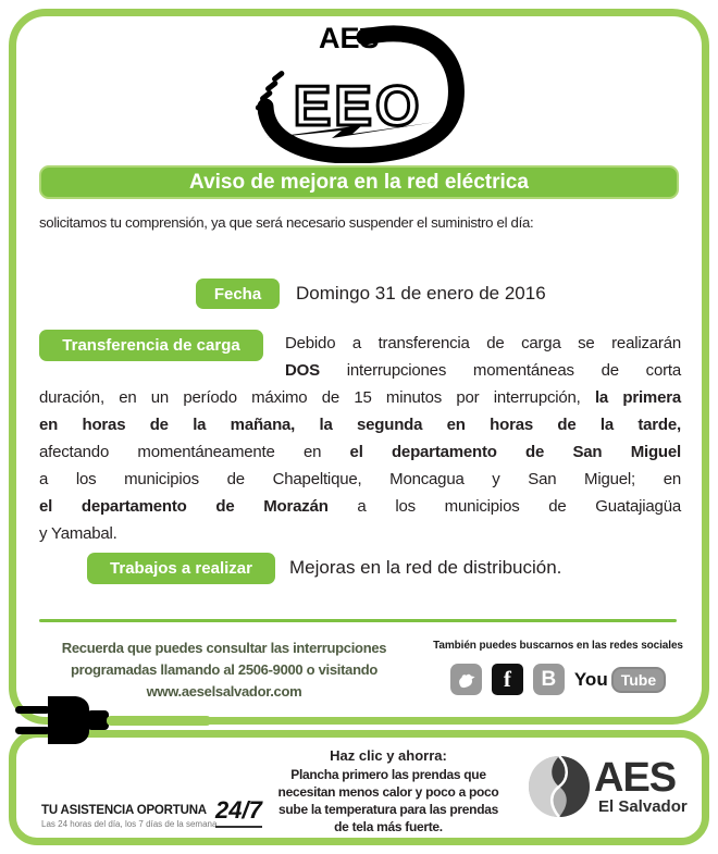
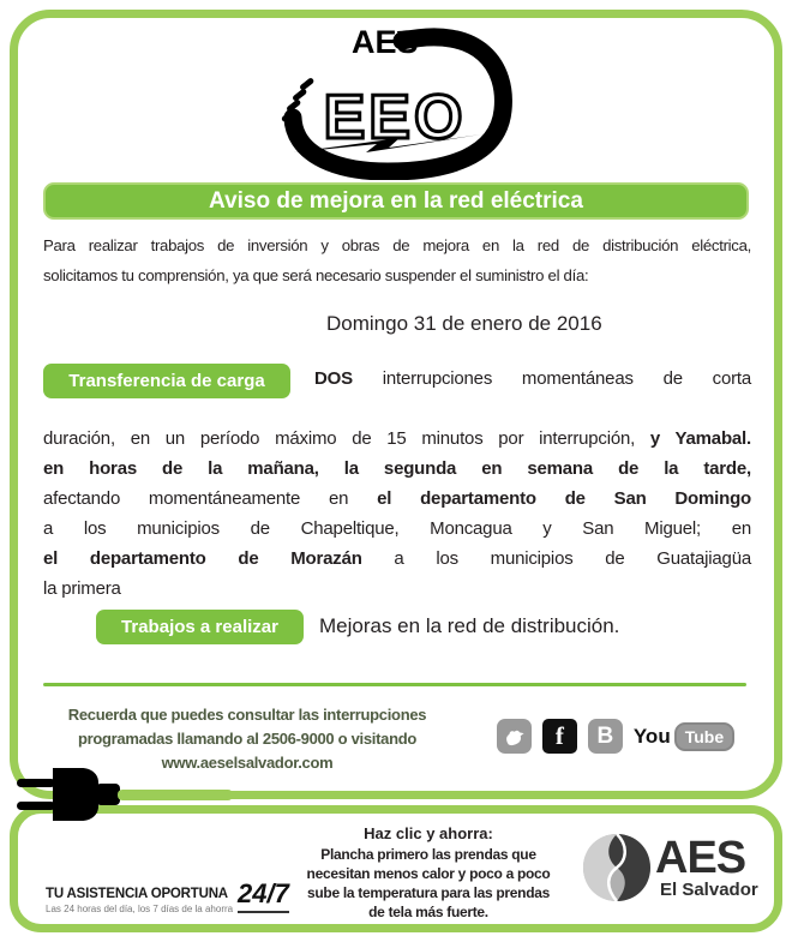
  EEO
  Aviso de mejora en la red eléctrica
+ Para realizar trabajos de inversión y obras de mejora en la red de distribución eléctrica,
  solicitamos tu comprensión, ya que será necesario suspender el suministro el día:
- Fecha
  Domingo 31 de enero de 2016
  Transferencia de carga
- Debido a transferencia de carga se realizarán
  DOS interrupciones momentáneas de corta
- duración, en un período máximo de 15 minutos por interrupción, la primera
+ duración, en un período máximo de 15 minutos por interrupción, y Yamabal.
- en horas de la mañana, la segunda en horas de la tarde,
+ en horas de la mañana, la segunda en semana de la tarde,
- afectando momentáneamente en el departamento de San Miguel
+ afectando momentáneamente en el departamento de San Domingo
  a los municipios de Chapeltique, Moncagua y San Miguel; en
  el departamento de Morazán a los municipios de Guatajiagüa
- y Yamabal.
+ la primera
  Trabajos a realizar
  Mejoras en la red de distribución.
  Recuerda que puedes consultar las interrupciones
  programadas llamando al 2506-9000 o visitando
  www.aeselsalvador.com
- También puedes buscarnos en las redes sociales
  f
  B
  You
  Tube
  TU ASISTENCIA OPORTUNA
- Las 24 horas del día, los 7 días de la semana
+ Las 24 horas del día, los 7 días de la ahorra
  24/7
  Haz clic y ahorra:
  Plancha primero las prendas que
  necesitan menos calor y poco a poco
  sube la temperatura para las prendas
  de tela más fuerte.
  AES
  El Salvador
